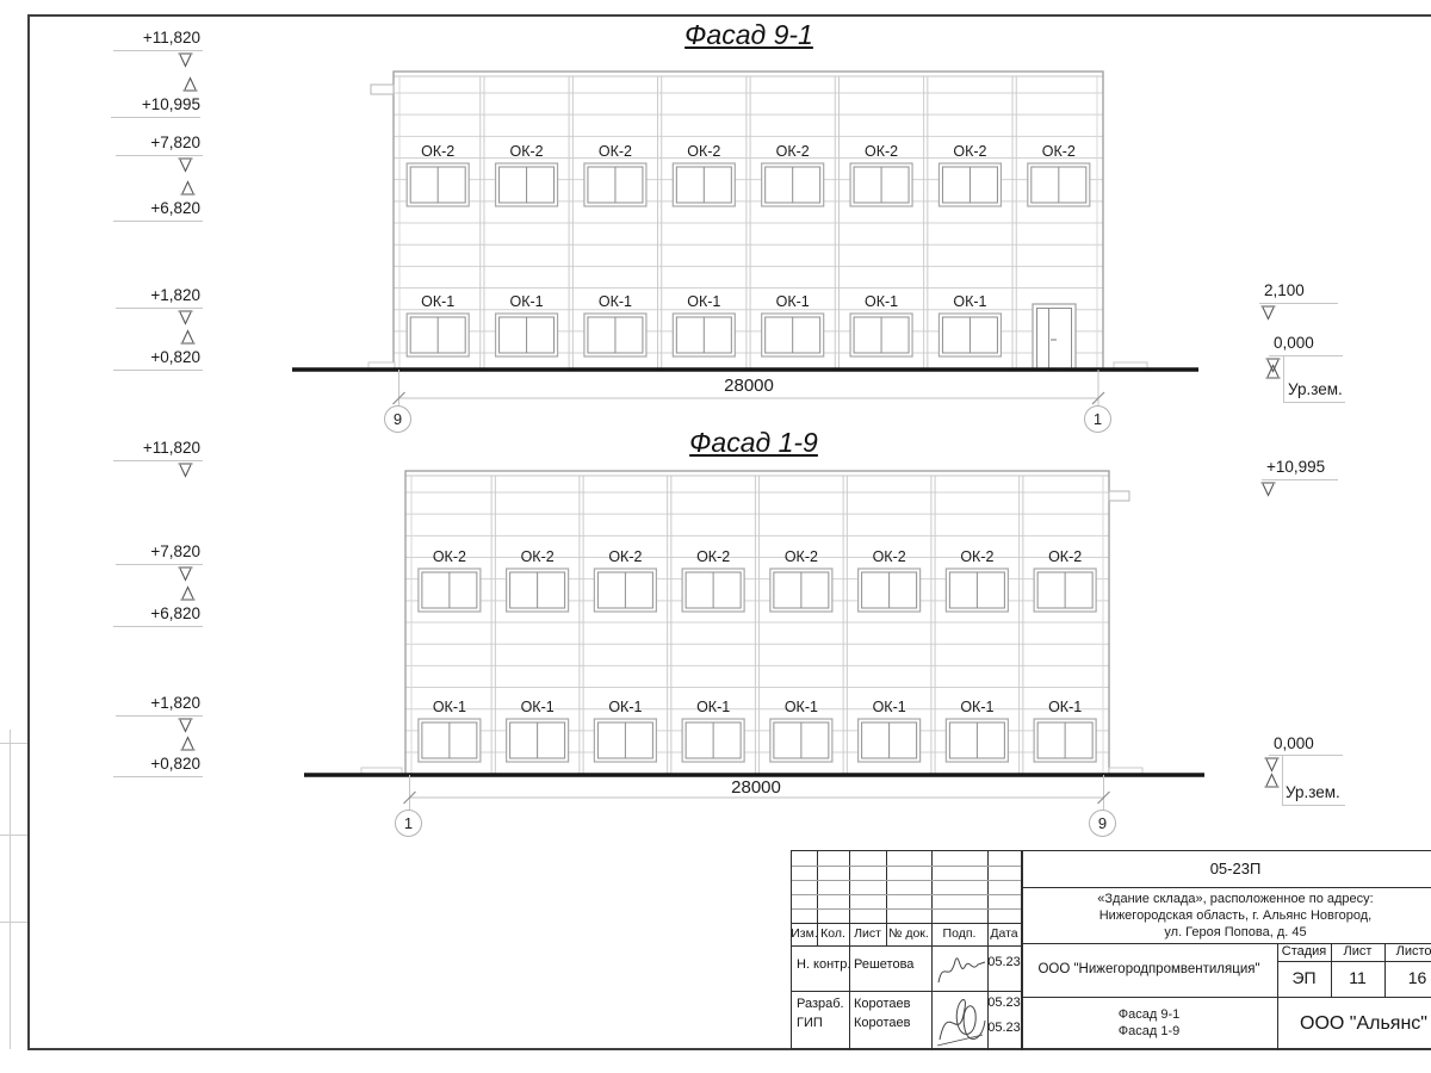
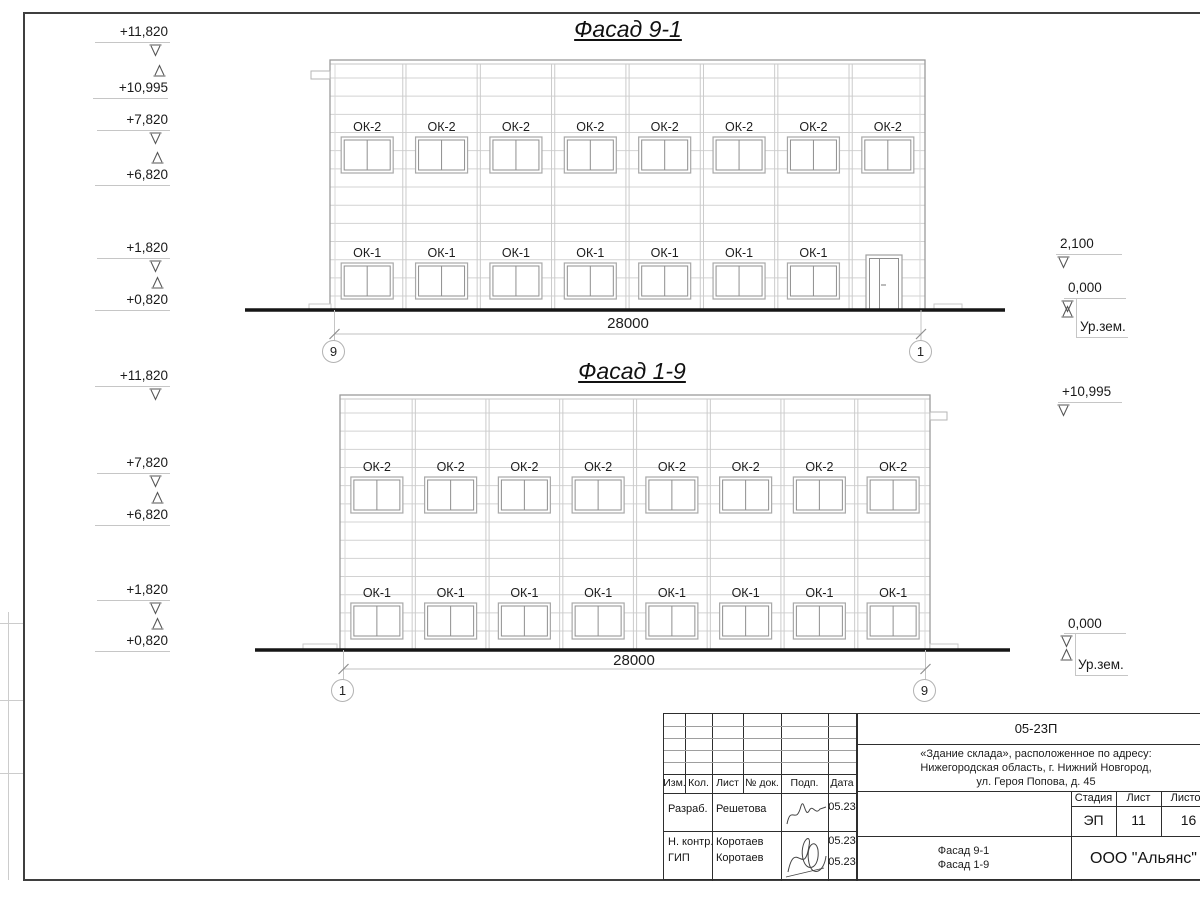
  ОК-2
  ОК-2
  ОК-2
  ОК-2
  ОК-2
  ОК-2
  ОК-2
  ОК-2
  ОК-1
  ОК-1
  ОК-1
  ОК-1
  ОК-1
  ОК-1
  ОК-1
  ОК-2
  ОК-2
  ОК-2
  ОК-2
  ОК-2
  ОК-2
  ОК-2
  ОК-2
  ОК-1
  ОК-1
  ОК-1
  ОК-1
  ОК-1
  ОК-1
  ОК-1
  ОК-1
  Фасад 9-1
  Фасад 1-9
  28000
  28000
  9
  1
  1
  9
  +11,820
  +10,995
  +7,820
  +6,820
  +1,820
  +0,820
  2,100
  0,000
  Ур.зем.
  +11,820
  +7,820
  +6,820
  +1,820
  +0,820
  +10,995
  0,000
  Ур.зем.
  Изм.
  Кол.
  Лист
  № док.
  Подп.
  Дата
- Н. контр.
+ Разраб.
  Решетова
  05.23
- Разраб.
+ Н. контр.
  Коротаев
  05.23
  ГИП
  Коротаев
  05.23
  05-23П
  «Здание склада», расположенное по адресу:
- Нижегородская область, г. Альянс Новгород,
+ Нижегородская область, г. Нижний Новгород,
  ул. Героя Попова, д. 45
- ООО "Нижегородпромвентиляция"
  Стадия
  Лист
  Листо
  ЭП
  11
  16
  Фасад 9-1
  Фасад 1-9
  ООО "Альянс"
